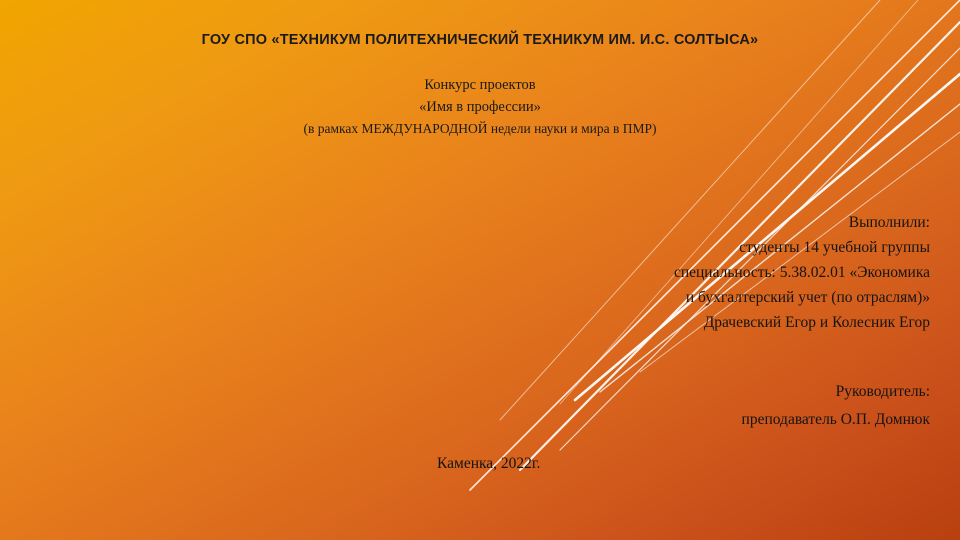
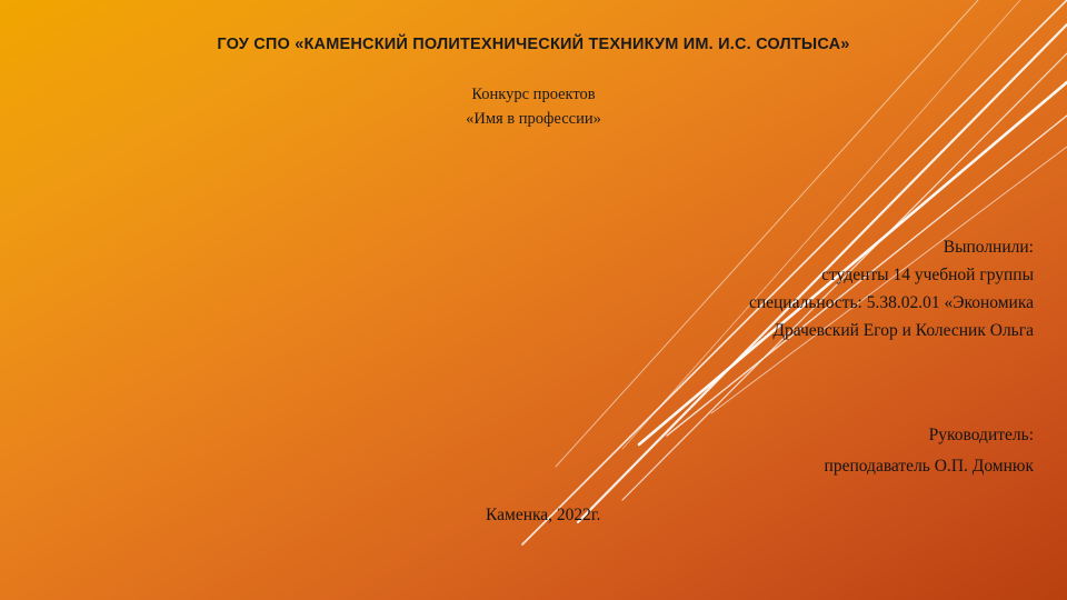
- ГОУ СПО «ТЕХНИКУМ ПОЛИТЕХНИЧЕСКИЙ ТЕХНИКУМ ИМ. И.С. СОЛТЫСА»
+ ГОУ СПО «КАМЕНСКИЙ ПОЛИТЕХНИЧЕСКИЙ ТЕХНИКУМ ИМ. И.С. СОЛТЫСА»
  Конкурс проектов
  «Имя в профессии»
- (в рамках МЕЖДУНАРОДНОЙ недели науки и мира в ПМР)
  Выполнили:
  студенты 14 учебной группы
  специальность: 5.38.02.01 «Экономика
- и бухгалтерский учет (по отраслям)»
- Драчевский Егор и Колесник Егор
+ Драчевский Егор и Колесник Ольга
  Руководитель:
  преподаватель О.П. Домнюк
  Каменка, 2022г.
